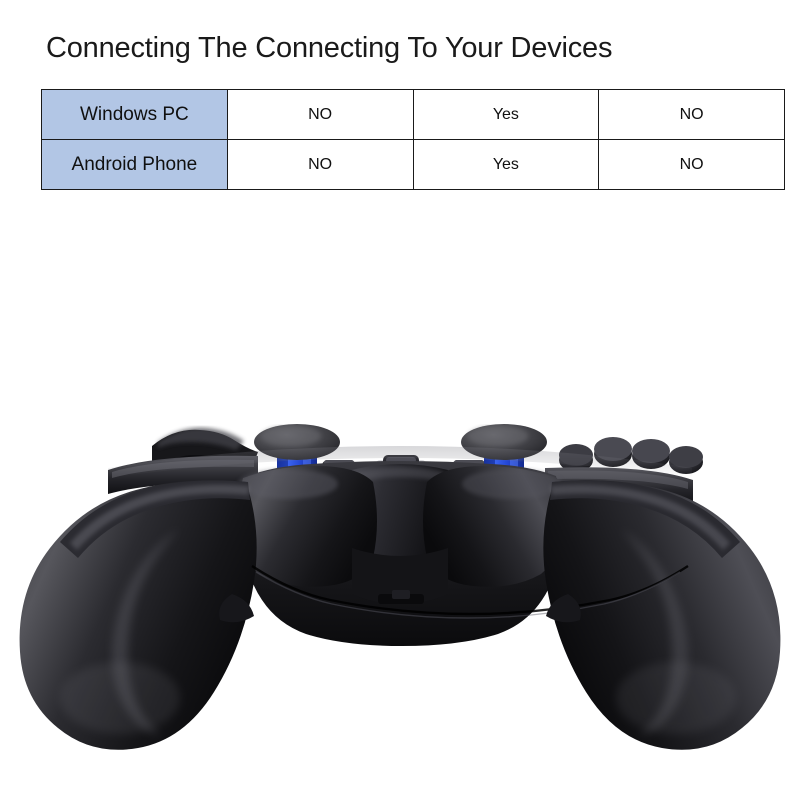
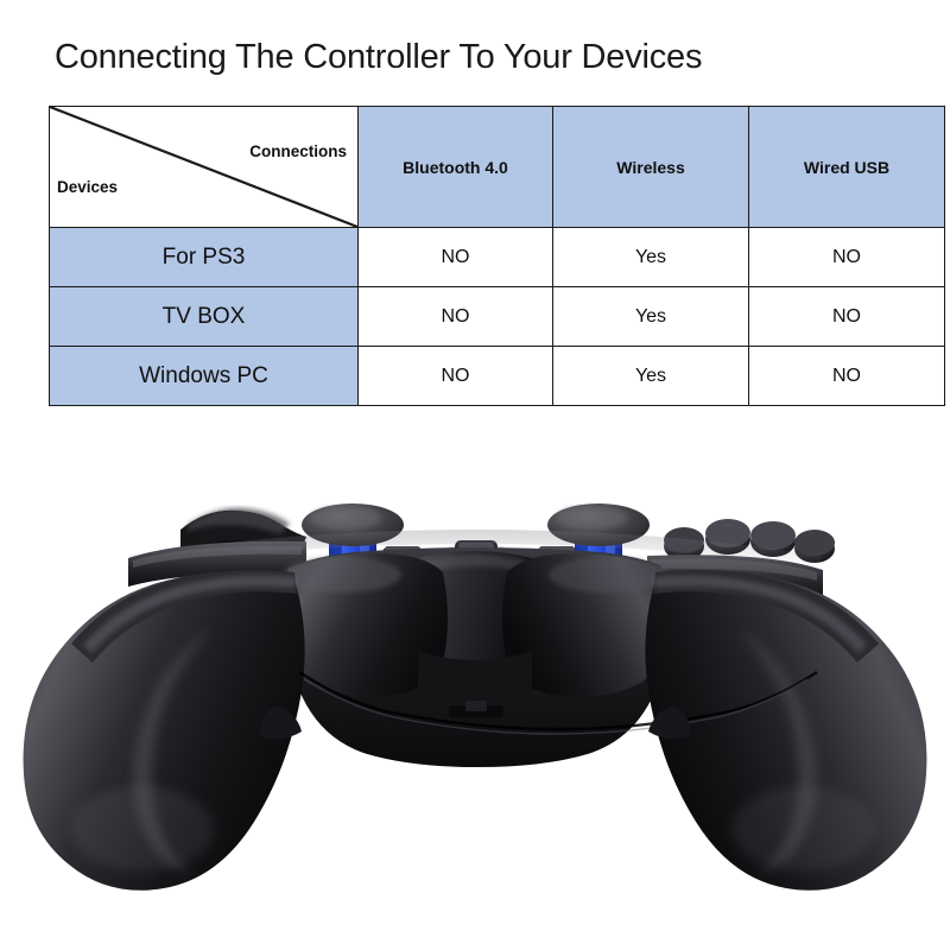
- Connecting The Connecting To Your Devices
+ Connecting The Controller To Your Devices
+ Connections Devices	Bluetooth 4.0	Wireless	Wired USB
+ For PS3	NO	Yes	NO
+ TV BOX	NO	Yes	NO
  Windows PC	NO	Yes	NO
- Android Phone	NO	Yes	NO
